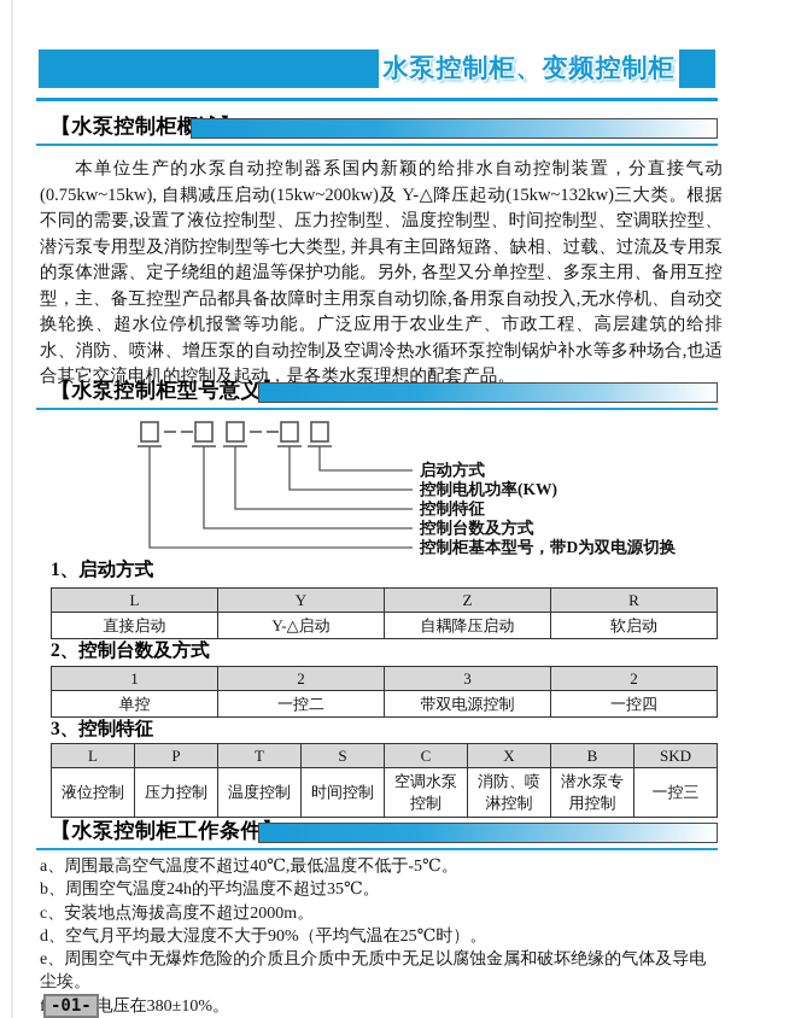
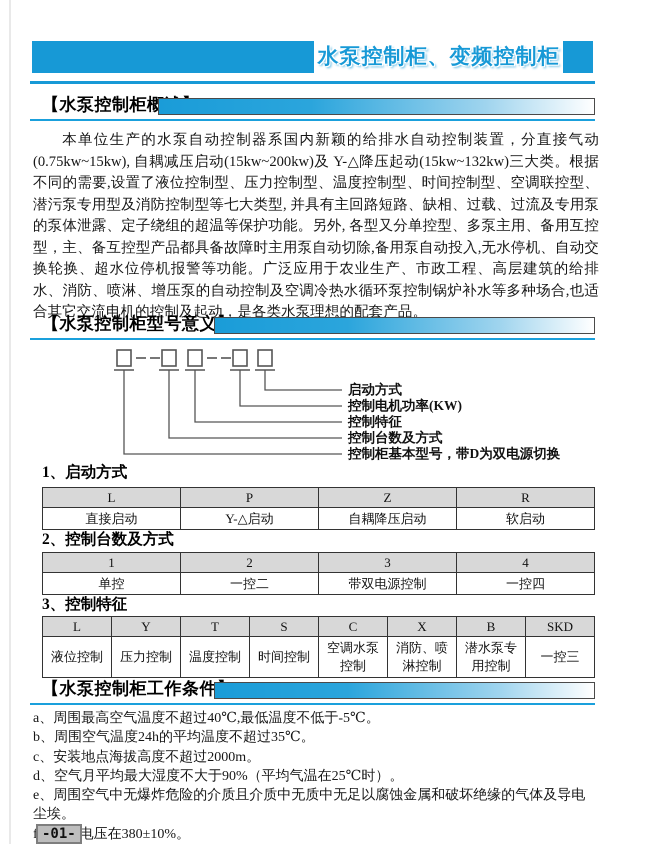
  水泵控制柜、变频控制柜
  【水泵控制柜概
  本单位生产的水泵自动控制器系国内新颖的给排水自动控制装置，分直接气动(0.75kw~15kw), 自耦减压启动(15kw~200kw)及 Y-△降压起动(15kw~132kw)三大类。根据不同的需要,设置了液位控制型、压力控制型、温度控制型、时间控制型、空调联控型、潜污泵专用型及消防控制型等七大类型, 并具有主回路短路、缺相、过载、过流及专用泵的泵体泄露、定子绕组的超温等保护功能。另外, 各型又分单控型、多泵主用、备用互控型，主、备互控型产品都具备故障时主用泵自动切除,备用泵自动投入,无水停机、自动交换轮换、超水位停机报警等功能。广泛应用于农业生产、市政工程、高层建筑的给排水、消防、喷淋、增压泵的自动控制及空调冷热水循环泵控制锅炉补水等多种场合,也适合其它交流电机的控制及起动，是各类水泵理想的配套产品。
  【水泵控制柜型号意义
  启动方式
  控制电机功率(KW)
  控制特征
  控制台数及方式
  控制柜基本型号，带D为双电源切换
  1、启动方式
- L	Y	Z	R
+ L	P	Z	R
  直接启动	Y-△启动	自耦降压启动	软启动
  2、控制台数及方式
- 1	2	3	2
+ 1	2	3	4
  单控	一控二	带双电源控制	一控四
  3、控制特征
- L	P	T	S	C	X	B	SKD
+ L	Y	T	S	C	X	B	SKD
  液位控制	压力控制	温度控制	时间控制	空调水泵控制	消防、喷淋控制	潜水泵专用控制	一控三
  【水泵控制柜工作条件
  a、周围最高空气温度不超过40℃,最低温度不低于-5℃。
  b、周围空气温度24h的平均温度不超过35℃。
  c、安装地点海拔高度不超过2000m。
  d、空气月平均最大湿度不大于90%（平均气温在25℃时）。
  e、周围空气中无爆炸危险的介质且介质中无质中无足以腐蚀金属和破坏绝缘的气体及导电尘埃。
  电压在380±10%。
  -01-
